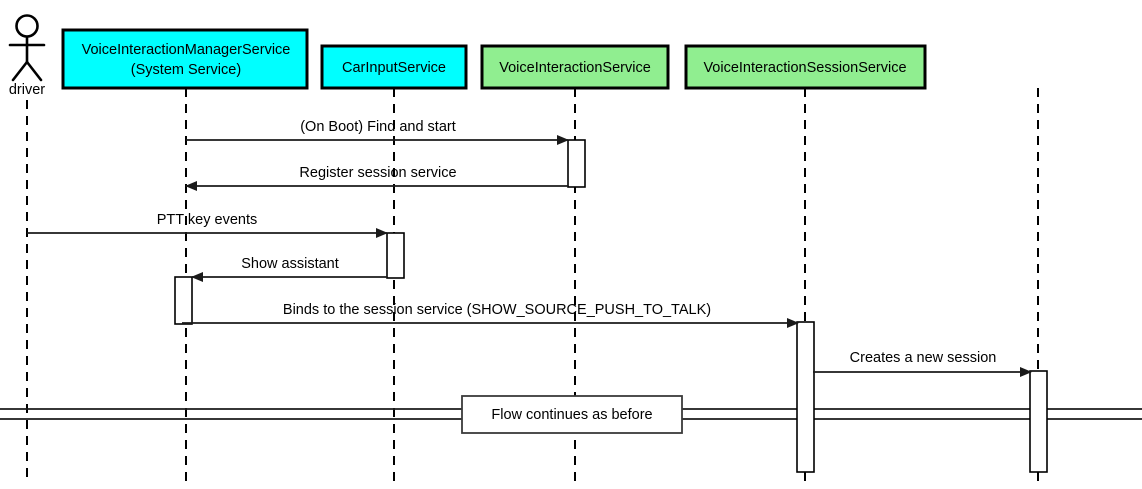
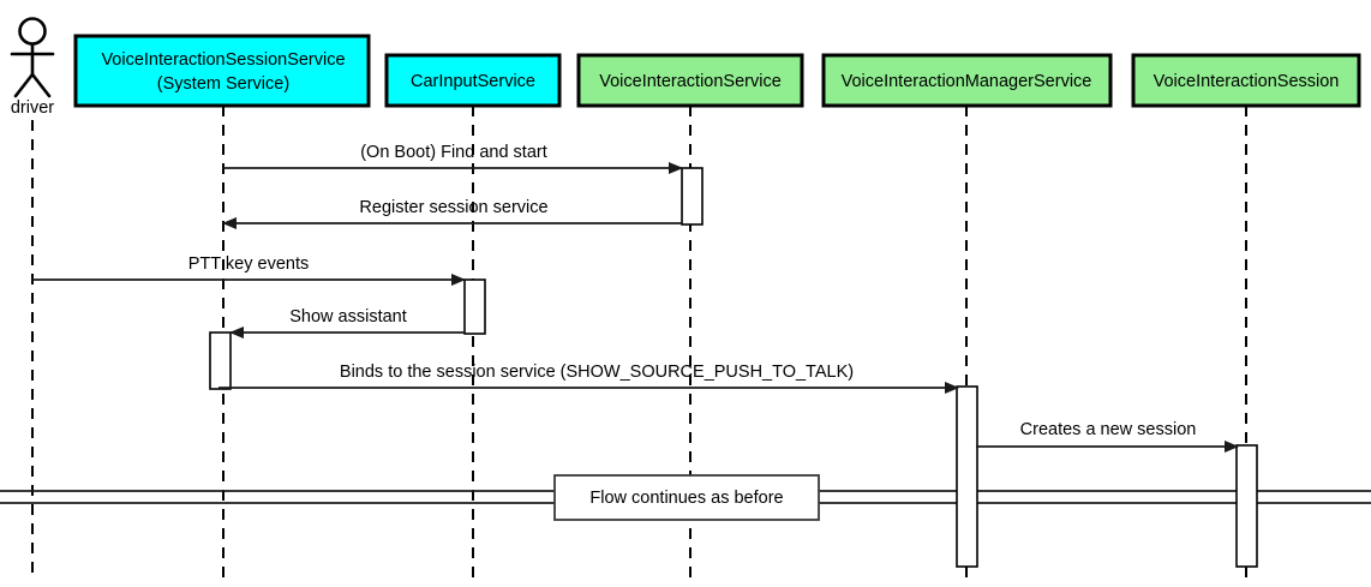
  driver
- VoiceInteractionManagerService
+ VoiceInteractionSessionService
  (System Service)
  CarInputService
  VoiceInteractionService
- VoiceInteractionSessionService
+ VoiceInteractionManagerService
+ VoiceInteractionSession
  (On Boot) Find and start
  Register session service
  PTT key events
  Show assistant
  Binds to the session service (SHOW_SOURCE_PUSH_TO_TALK)
  Creates a new session
  Flow continues as before
